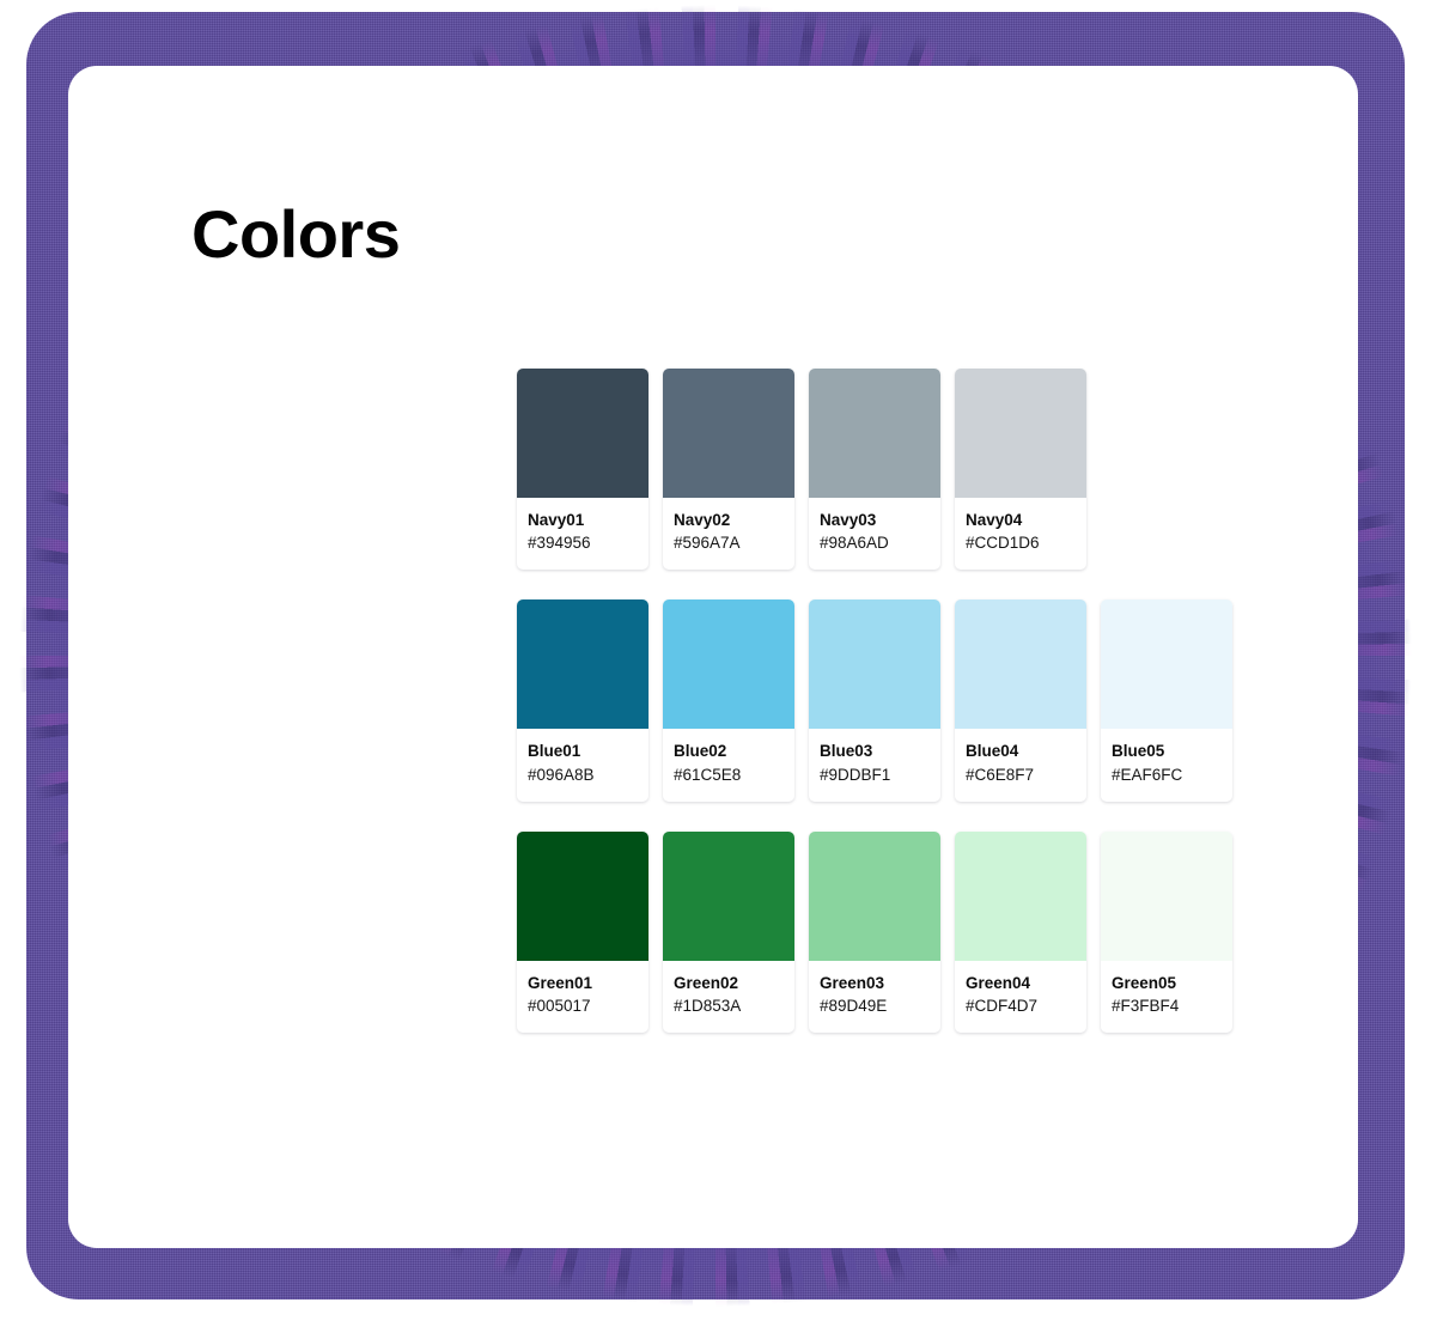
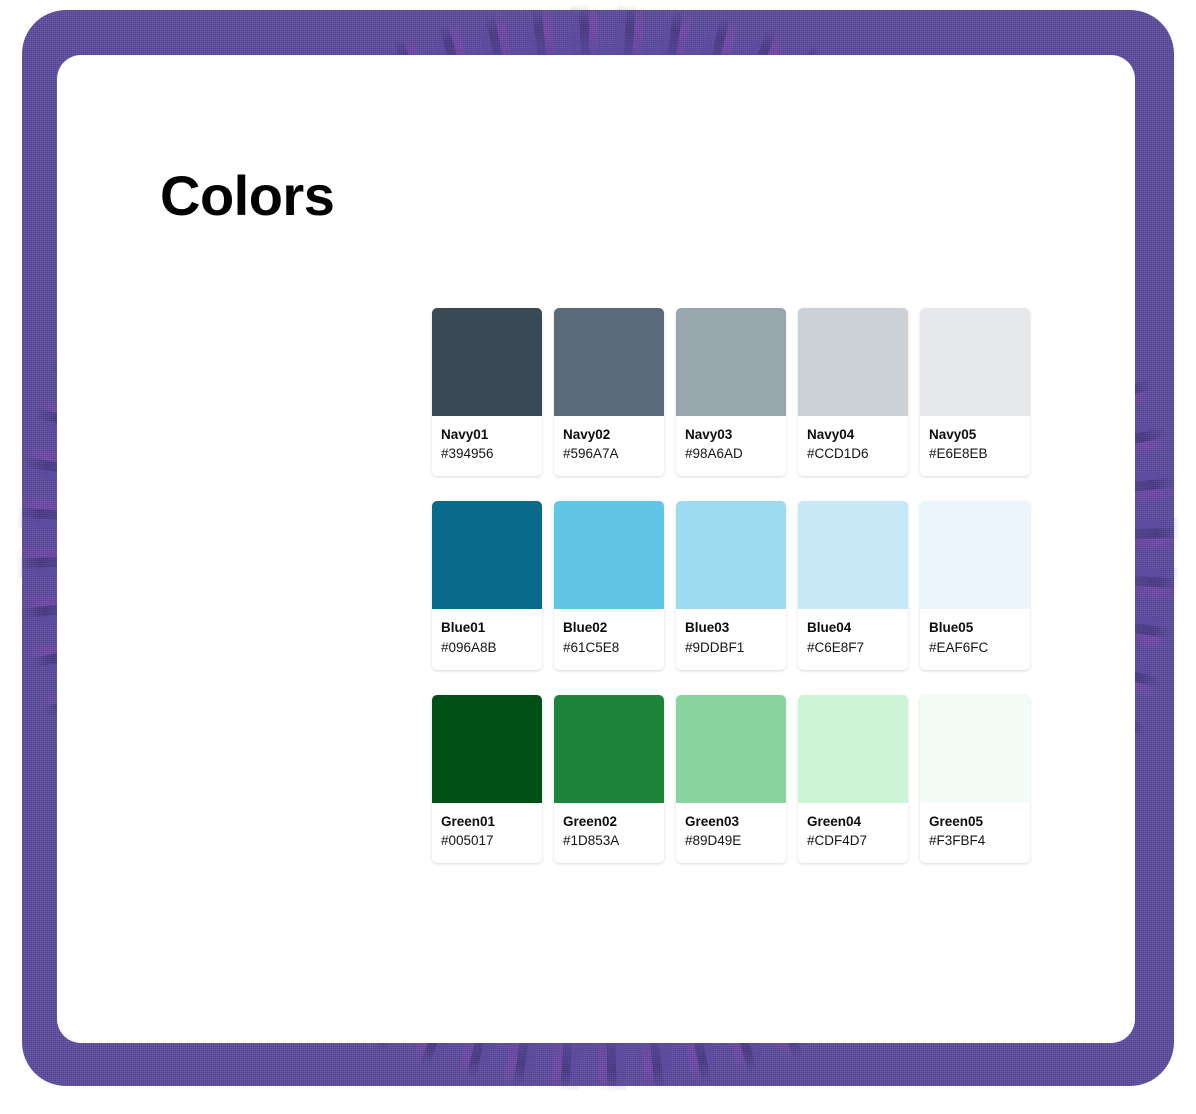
  Colors
  Navy01
  #394956
  Navy02
  #596A7A
  Navy03
  #98A6AD
  Navy04
  #CCD1D6
+ Navy05
+ #E6E8EB
  Blue01
  #096A8B
  Blue02
  #61C5E8
  Blue03
  #9DDBF1
  Blue04
  #C6E8F7
  Blue05
  #EAF6FC
  Green01
  #005017
  Green02
  #1D853A
  Green03
  #89D49E
  Green04
  #CDF4D7
  Green05
  #F3FBF4
